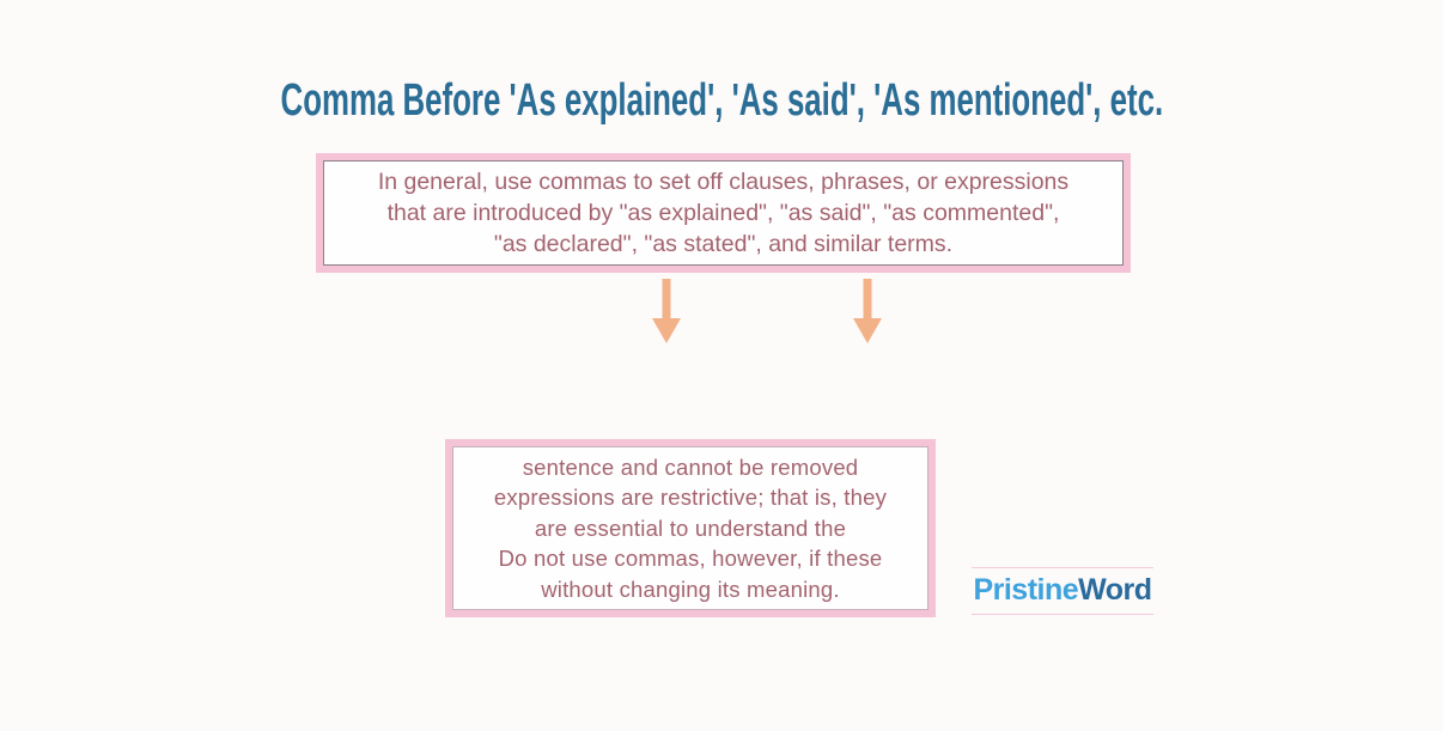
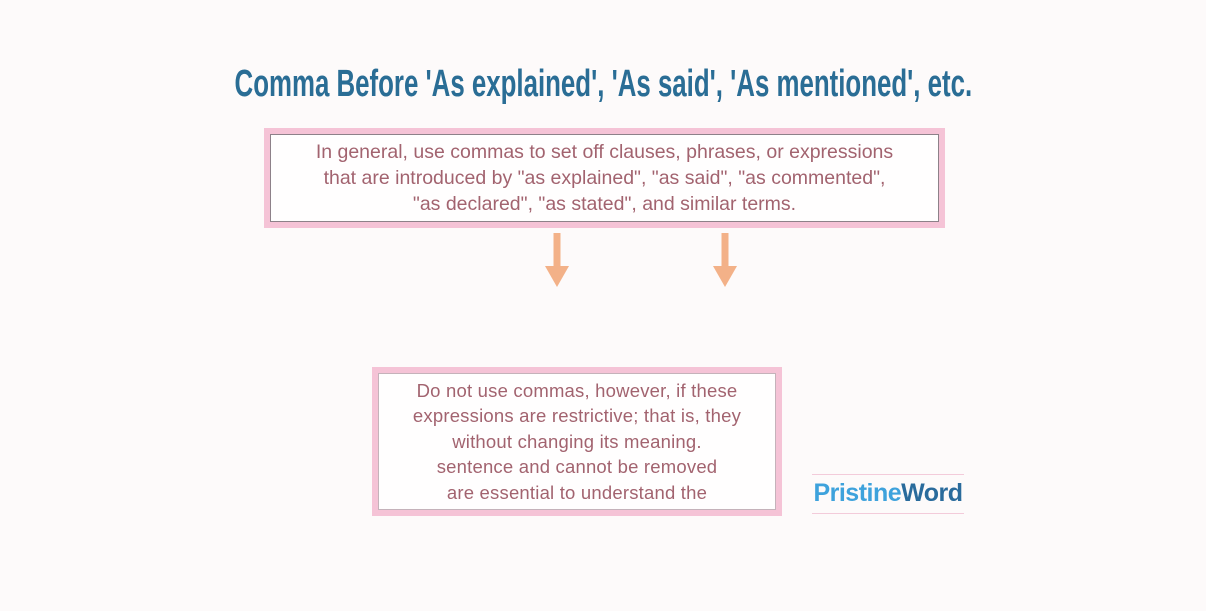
  Comma Before 'As explained', 'As said', 'As mentioned', etc.
  In general, use commas to set off clauses, phrases, or expressions
  that are introduced by "as explained", "as said", "as commented",
  "as declared", "as stated", and similar terms.
- sentence and cannot be removed
+ Do not use commas, however, if these
  expressions are restrictive; that is, they
- are essential to understand the
+ without changing its meaning.
- Do not use commas, however, if these
+ sentence and cannot be removed
- without changing its meaning.
+ are essential to understand the
  PristineWord
